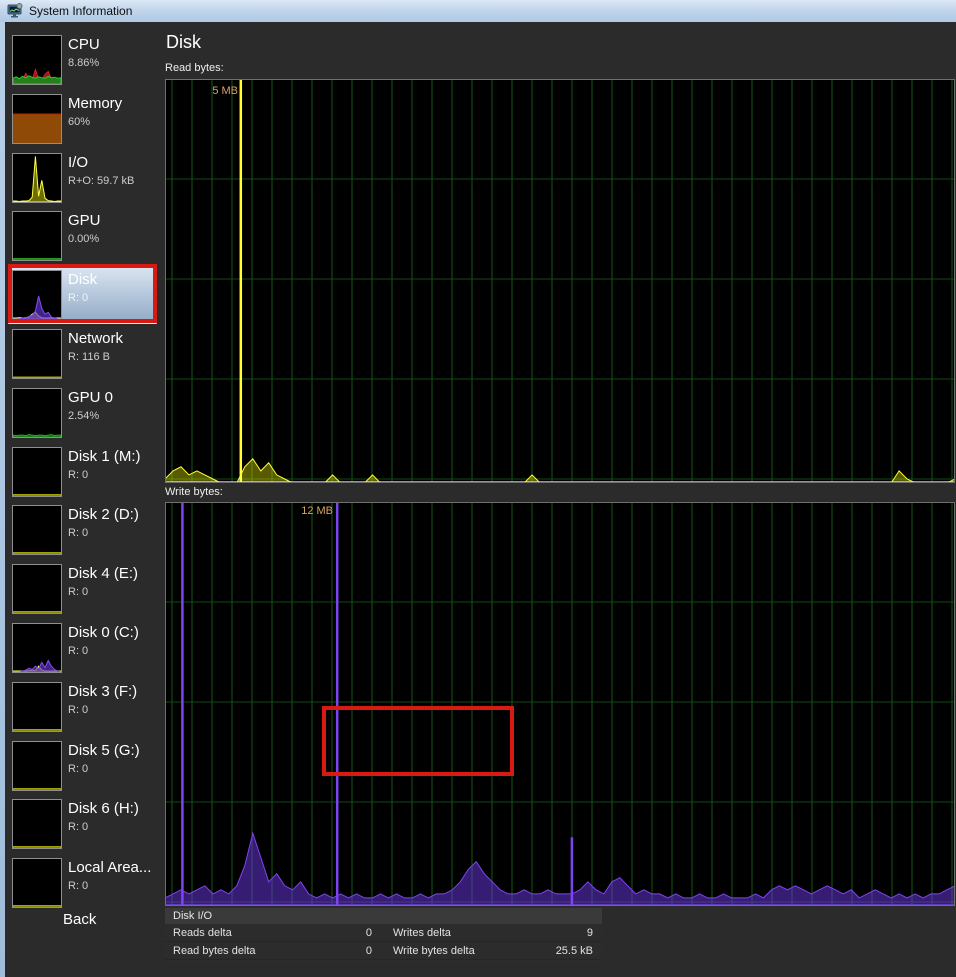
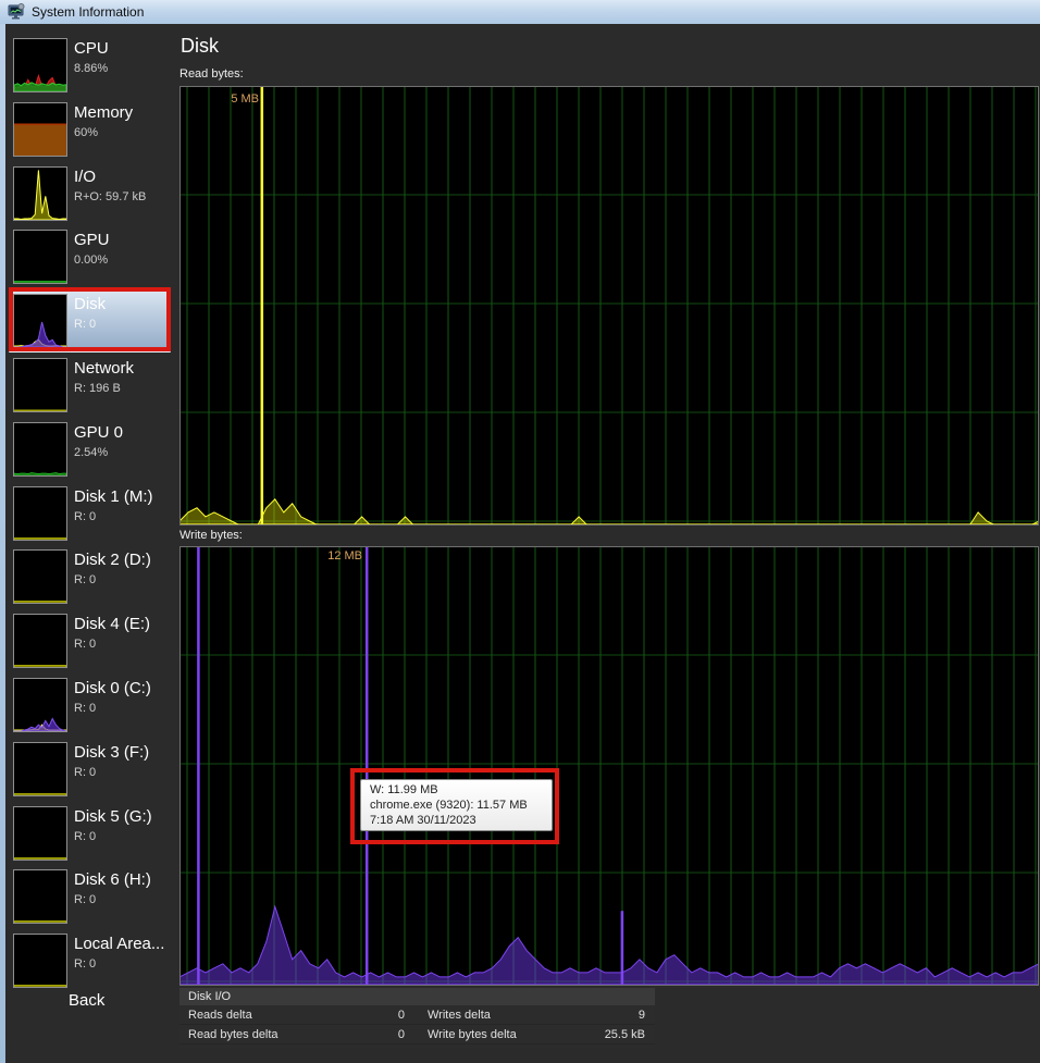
  System Information
  CPU
  8.86%
  Memory
  60%
  I/O
  R+O: 59.7 kB
  GPU
  0.00%
  Disk
  R: 0
  Network
- R: 116 B
+ R: 196 B
  GPU 0
  2.54%
  Disk 1 (M:)
  R: 0
  Disk 2 (D:)
  R: 0
  Disk 4 (E:)
  R: 0
  Disk 0 (C:)
  R: 0
  Disk 3 (F:)
  R: 0
  Disk 5 (G:)
  R: 0
  Disk 6 (H:)
  R: 0
  Local Area...
  R: 0
  Back
  Disk
  Read bytes:
  5 MB
  Write bytes:
  12 MB
+ W: 11.99 MB
+ chrome.exe (9320): 11.57 MB
+ 7:18 AM 30/11/2023
  Disk I/O
  Reads delta
  0
  Writes delta
  9
  Read bytes delta
  0
  Write bytes delta
  25.5 kB
